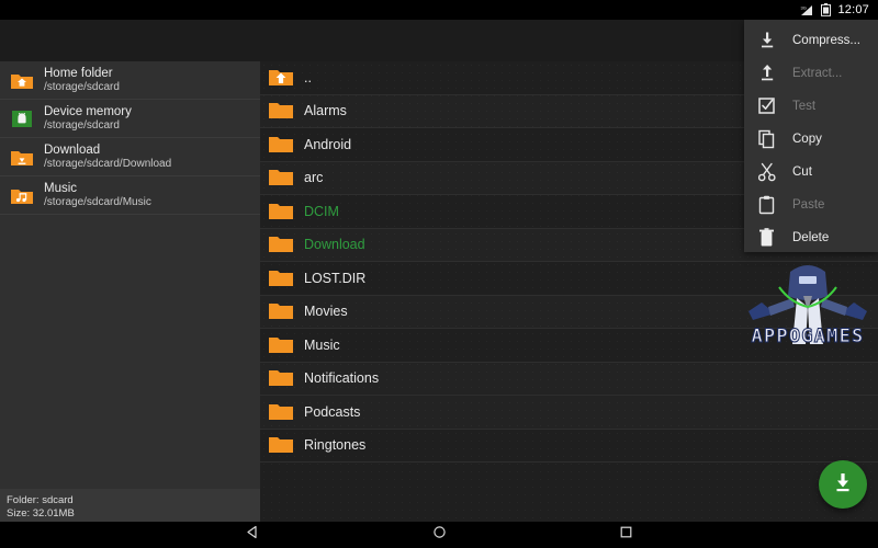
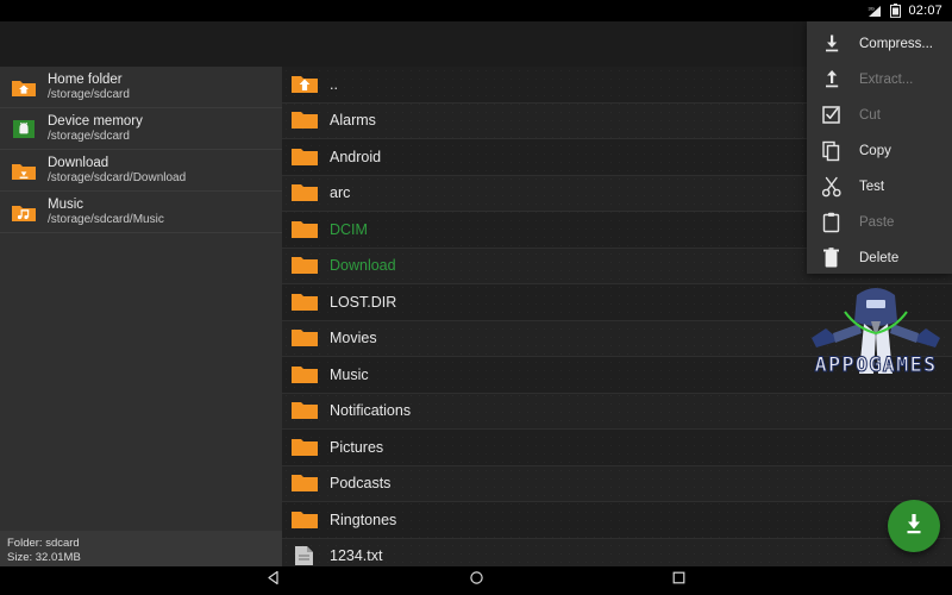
- 12:07
+ 02:07
  Home folder
  /storage/sdcard
  Device memory
  /storage/sdcard
  Download
  /storage/sdcard/Download
  Music
  /storage/sdcard/Music
  Folder: sdcard
  Size: 32.01MB
  ..
  Alarms
  Android
  arc
  DCIM
  Download
  LOST.DIR
  Movies
  Music
  Notifications
+ Pictures
  Podcasts
  Ringtones
+ 1234.txt
  Compress...
  Extract...
- Test
+ Cut
  Copy
- Cut
+ Test
  Paste
  Delete
  APPOGAMES
